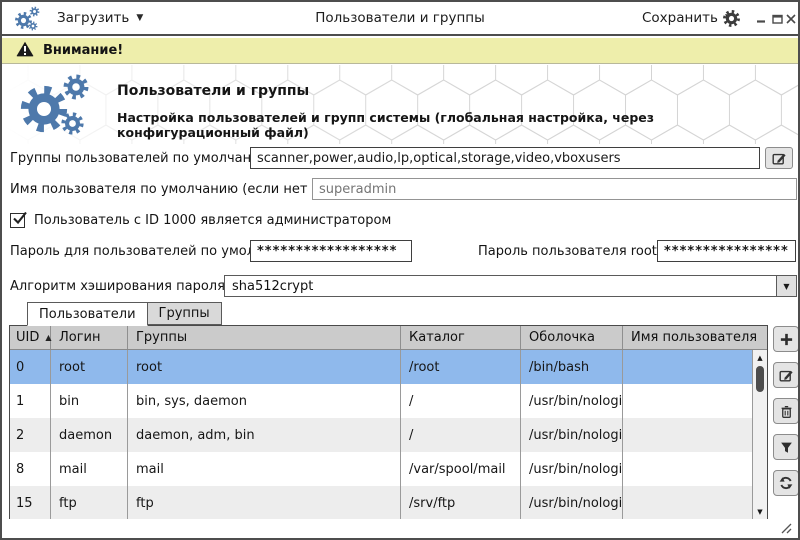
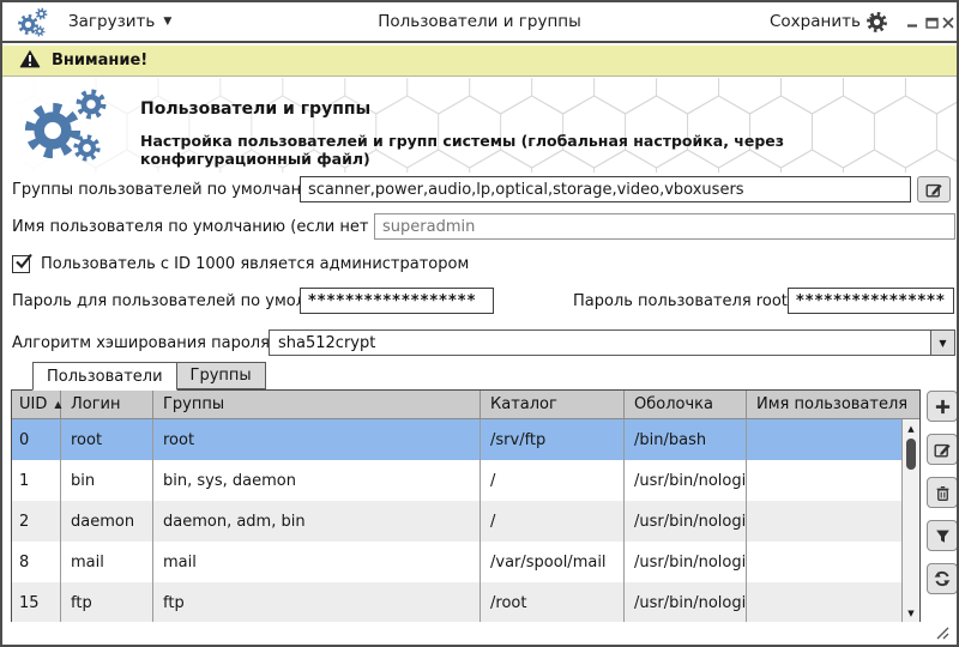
  Загрузить
  ▼
  Пользователи и группы
  Сохранить
  Внимание!
  Пользователи и группы
  Настройка пользователей и групп системы (глобальная настройка, через конфигурационный файл)
  Группы пользователей по умолчан
  scanner,power,audio,lp,optical,storage,video,vboxusers
  Имя пользователя по умолчанию (если нет
  superadmin
  Пользователь с ID 1000 является администратором
  Пароль для пользователей по умо
  ******************
  Пароль пользователя root
  ****************
  Алгоритм хэширования пароля
  sha512crypt
  ▼
  Пользователи
  Группы
  UID
  ▲
  Логин
  Группы
  Каталог
  Оболочка
  Имя пользователя
  0
  root
  root
- /root
+ /srv/ftp
  /bin/bash
  1
  bin
  bin, sys, daemon
  /
  /usr/bin/nologi
  2
  daemon
  daemon, adm, bin
  /
  /usr/bin/nologi
  8
  mail
  mail
  /var/spool/mail
  /usr/bin/nologi
  15
  ftp
  ftp
- /srv/ftp
+ /root
  /usr/bin/nologi
  ▲
  ▼
